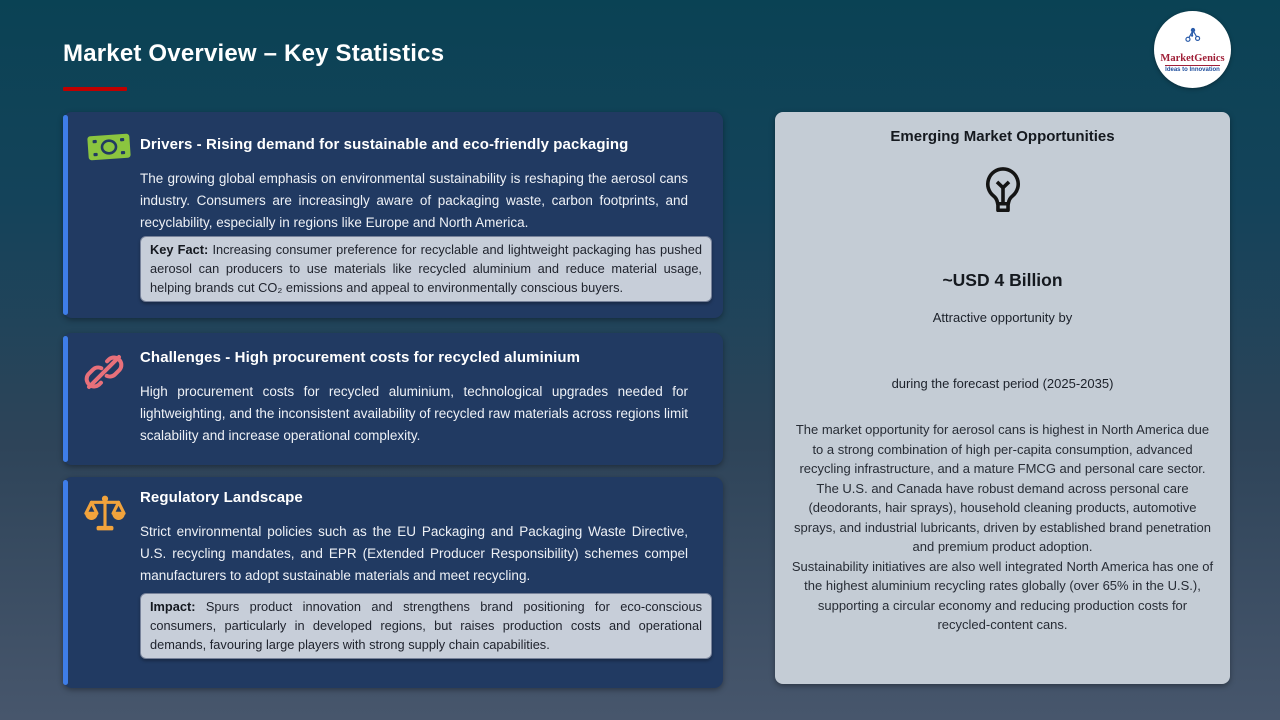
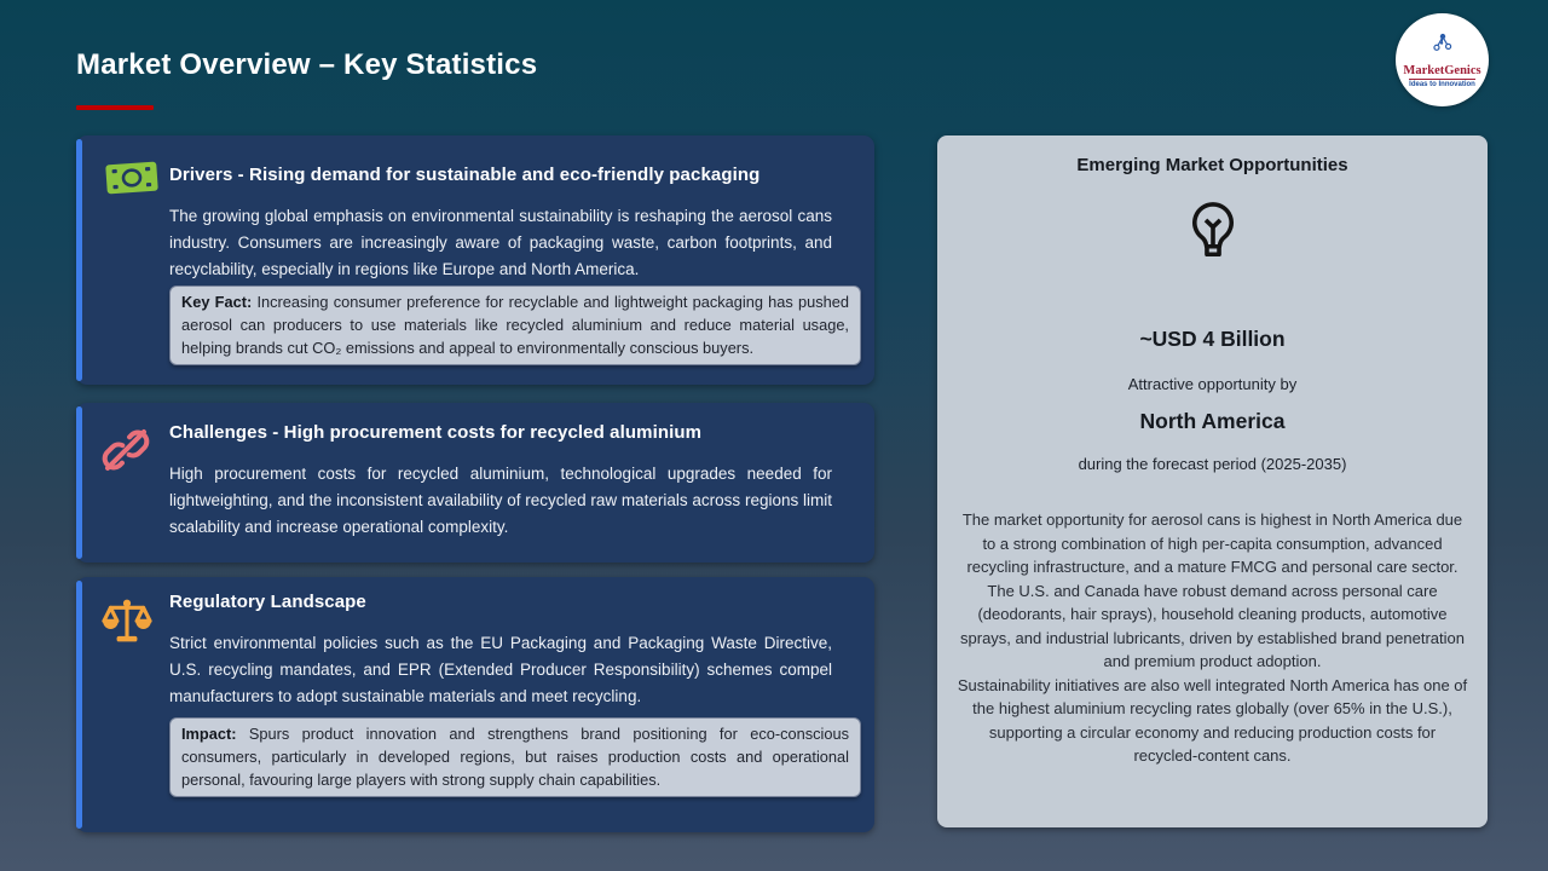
  Market Overview – Key Statistics
  MarketGenics
  Drivers - Rising demand for sustainable and eco-friendly packaging
  The growing global emphasis on environmental sustainability is reshaping the aerosol cans industry. Consumers are increasingly aware of packaging waste, carbon footprints, and recyclability, especially in regions like Europe and North America.
  Key Fact: Increasing consumer preference for recyclable and lightweight packaging has pushed aerosol can producers to use materials like recycled aluminium and reduce material usage, helping brands cut CO₂ emissions and appeal to environmentally conscious buyers.
  Challenges - High procurement costs for recycled aluminium
  High procurement costs for recycled aluminium, technological upgrades needed for lightweighting, and the inconsistent availability of recycled raw materials across regions limit scalability and increase operational complexity.
  Regulatory Landscape
  Strict environmental policies such as the EU Packaging and Packaging Waste Directive, U.S. recycling mandates, and EPR (Extended Producer Responsibility) schemes compel manufacturers to adopt sustainable materials and meet recycling.
- Impact: Spurs product innovation and strengthens brand positioning for eco-conscious consumers, particularly in developed regions, but raises production costs and operational demands, favouring large players with strong supply chain capabilities.
+ Impact: Spurs product innovation and strengthens brand positioning for eco-conscious consumers, particularly in developed regions, but raises production costs and operational personal, favouring large players with strong supply chain capabilities.
  Emerging Market Opportunities
  ~USD 4 Billion
  Attractive opportunity by
+ North America
  during the forecast period (2025-2035)
  The market opportunity for aerosol cans is highest in North America due to a strong combination of high per-capita consumption, advanced recycling infrastructure, and a mature FMCG and personal care sector. The U.S. and Canada have robust demand across personal care (deodorants, hair sprays), household cleaning products, automotive sprays, and industrial lubricants, driven by established brand penetration and premium product adoption.
  Sustainability initiatives are also well integrated North America has one of the highest aluminium recycling rates globally (over 65% in the U.S.), supporting a circular economy and reducing production costs for recycled-content cans.
